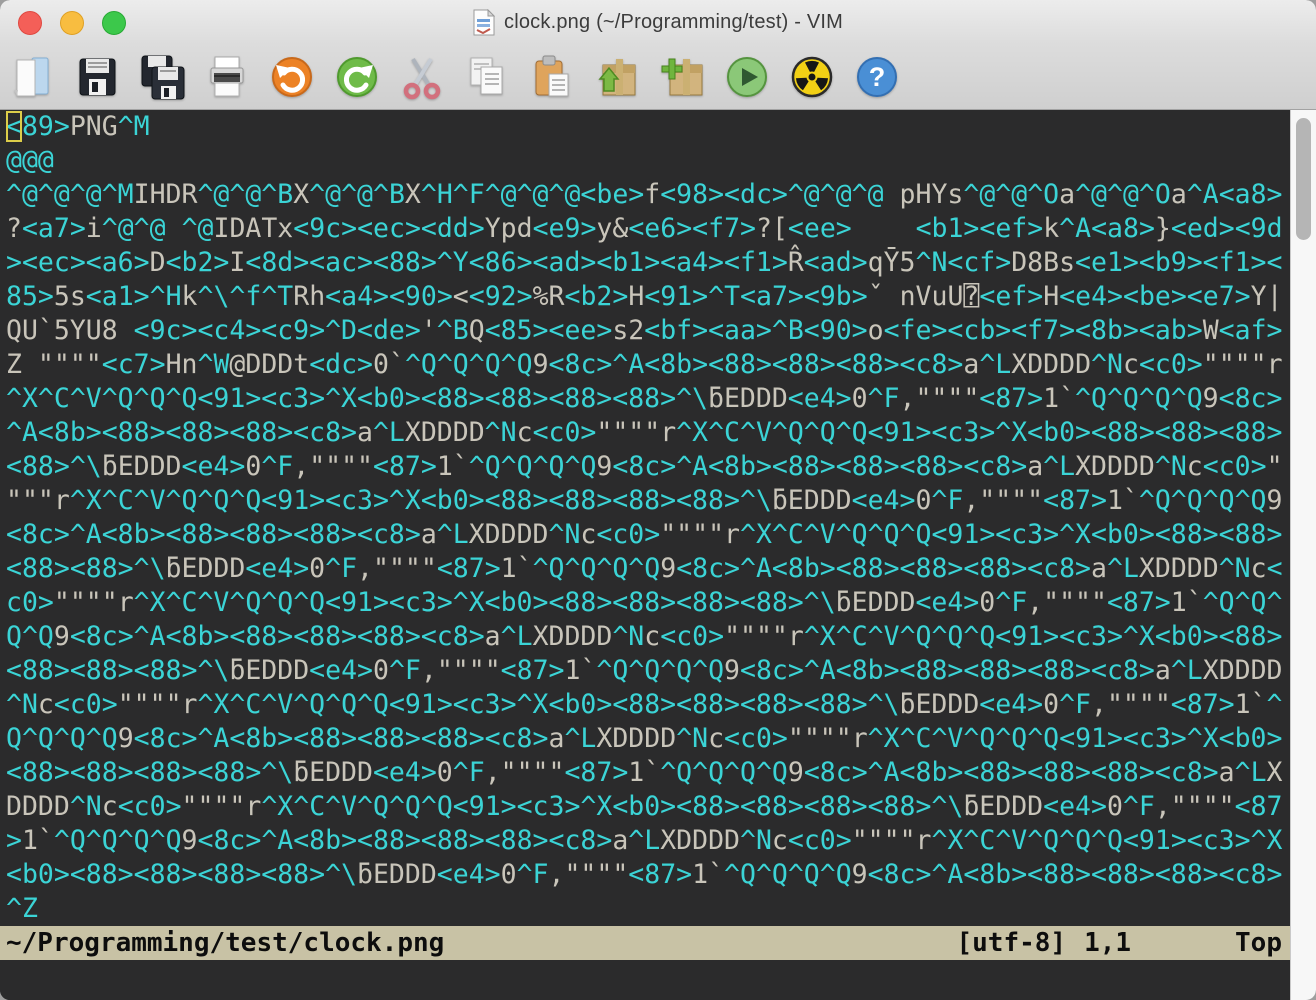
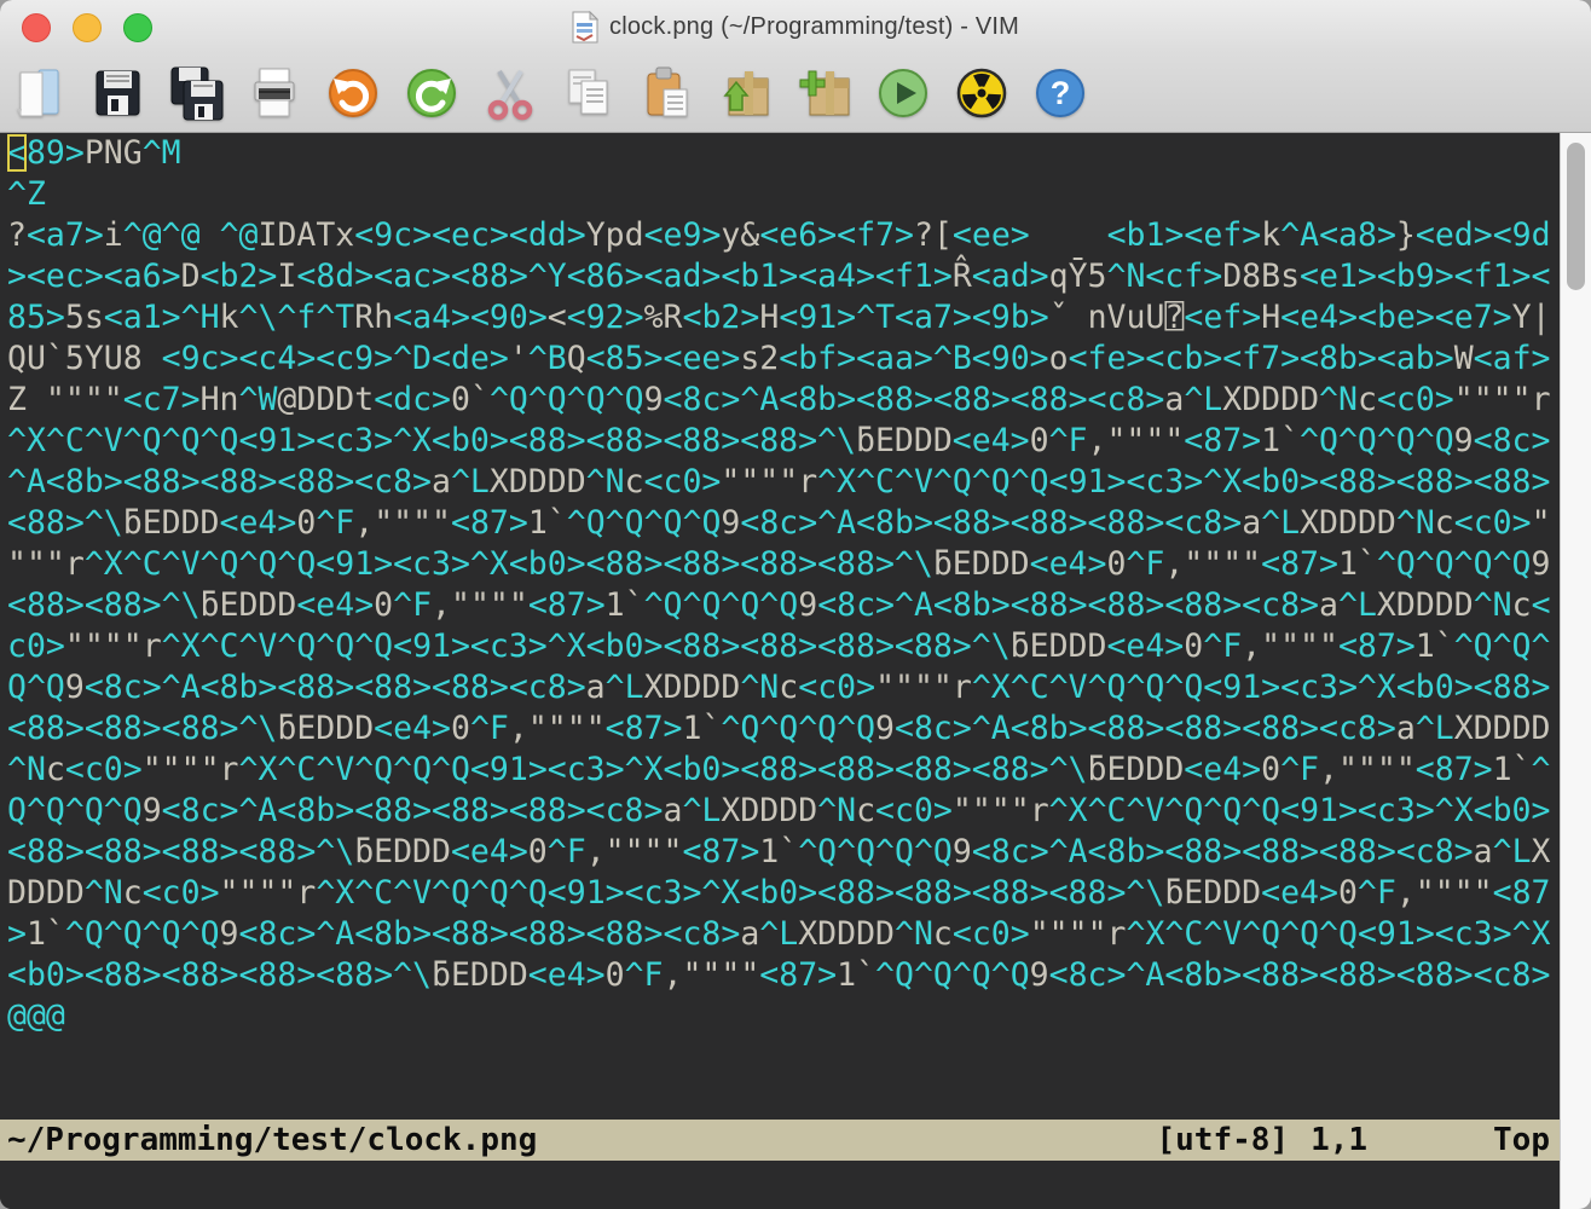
  clock.png (~/Programming/test) - VIM
  ?
  <89>PNG^M
- @@@
+ ^Z
- ^@^@^@^MIHDR^@^@^BX^@^@^BX^H^F^@^@^@<be>f<98><dc>^@^@^@ pHYs^@^@^Oa^@^@^Oa^A<a8>
  ?<a7>i^@^@ ^@IDATx<9c><ec><dd>Ypd<e9>y&<e6><f7>?[<ee> <b1><ef>k^A<a8>}<ed><9d
  ><ec><a6>D<b2>I<8d><ac><88>^Y<86><ad><b1><a4><f1>R̂<ad>qȲ5^N<cf>D8Bs<e1><b9><f1><
  85>5s<a1>^Hk^\^f^TRh<a4><90><<92>%R<b2>H<91>^T<a7><9b>ˇ nVuU⍰<ef>H<e4><be><e7>Y|
  QU`5YU8 <9c><c4><c9>^D<de>'^BQ<85><ee>s2<bf><aa>^B<90>o<fe><cb><f7><8b><ab>W<af>
  Z """"<c7>Hn^W@DDDt<dc>0`^Q^Q^Q^Q9<8c>^A<8b><88><88><88><c8>a^LXDDDD^Nc<c0>""""r
  ^X^C^V^Q^Q^Q<91><c3>^X<b0><88><88><88><88>^\ƃEDDD<e4>0^F,""""<87>1`^Q^Q^Q^Q9<8c>
  ^A<8b><88><88><88><c8>a^LXDDDD^Nc<c0>""""r^X^C^V^Q^Q^Q<91><c3>^X<b0><88><88><88>
  <88>^\ƃEDDD<e4>0^F,""""<87>1`^Q^Q^Q^Q9<8c>^A<8b><88><88><88><c8>a^LXDDDD^Nc<c0>"
  """r^X^C^V^Q^Q^Q<91><c3>^X<b0><88><88><88><88>^\ƃEDDD<e4>0^F,""""<87>1`^Q^Q^Q^Q9
- <8c>^A<8b><88><88><88><c8>a^LXDDDD^Nc<c0>""""r^X^C^V^Q^Q^Q<91><c3>^X<b0><88><88>
  <88><88>^\ƃEDDD<e4>0^F,""""<87>1`^Q^Q^Q^Q9<8c>^A<8b><88><88><88><c8>a^LXDDDD^Nc<
  c0>""""r^X^C^V^Q^Q^Q<91><c3>^X<b0><88><88><88><88>^\ƃEDDD<e4>0^F,""""<87>1`^Q^Q^
  Q^Q9<8c>^A<8b><88><88><88><c8>a^LXDDDD^Nc<c0>""""r^X^C^V^Q^Q^Q<91><c3>^X<b0><88>
  <88><88><88>^\ƃEDDD<e4>0^F,""""<87>1`^Q^Q^Q^Q9<8c>^A<8b><88><88><88><c8>a^LXDDDD
  ^Nc<c0>""""r^X^C^V^Q^Q^Q<91><c3>^X<b0><88><88><88><88>^\ƃEDDD<e4>0^F,""""<87>1`^
  Q^Q^Q^Q9<8c>^A<8b><88><88><88><c8>a^LXDDDD^Nc<c0>""""r^X^C^V^Q^Q^Q<91><c3>^X<b0>
  <88><88><88><88>^\ƃEDDD<e4>0^F,""""<87>1`^Q^Q^Q^Q9<8c>^A<8b><88><88><88><c8>a^LX
  DDDD^Nc<c0>""""r^X^C^V^Q^Q^Q<91><c3>^X<b0><88><88><88><88>^\ƃEDDD<e4>0^F,""""<87
  >1`^Q^Q^Q^Q9<8c>^A<8b><88><88><88><c8>a^LXDDDD^Nc<c0>""""r^X^C^V^Q^Q^Q<91><c3>^X
  <b0><88><88><88><88>^\ƃEDDD<e4>0^F,""""<87>1`^Q^Q^Q^Q9<8c>^A<8b><88><88><88><c8>
- ^Z
+ @@@
  ~/Programming/test/clock.png
  [utf-8]
  1,1
  Top
